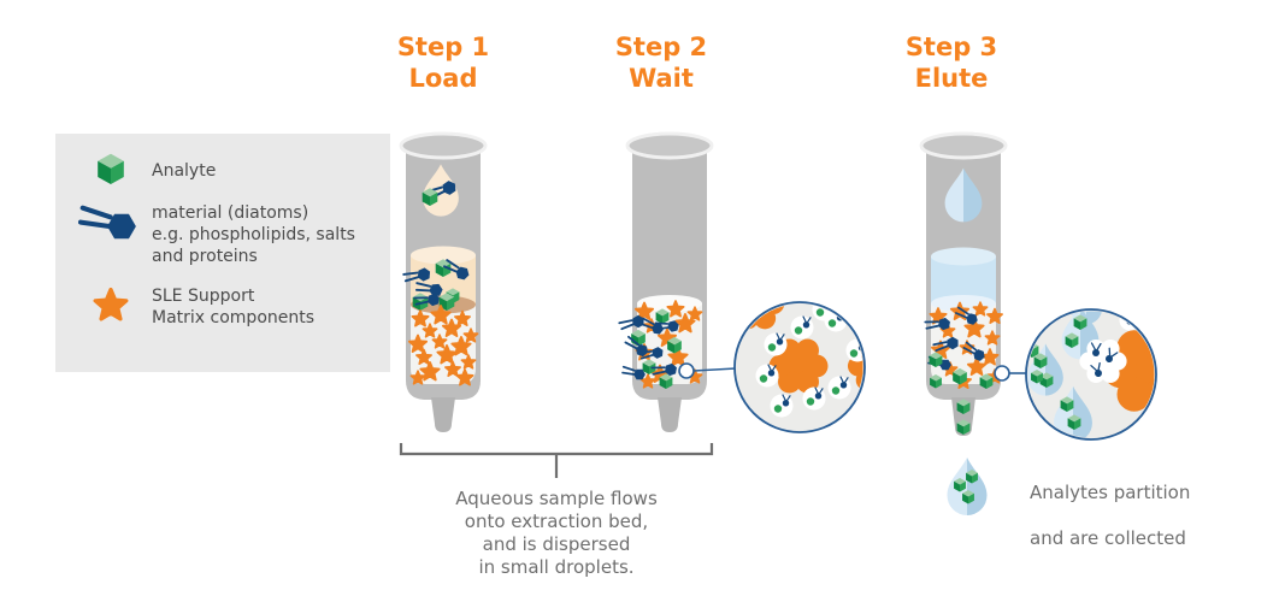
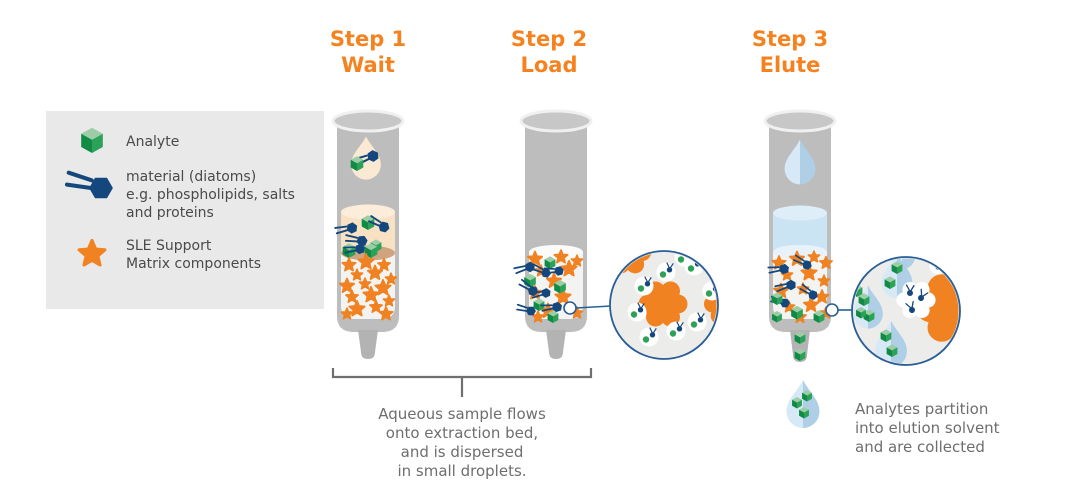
  Step 1
- Load
+ Wait
  Step 2
- Wait
+ Load
  Step 3
  Elute
  Analyte
  material (diatoms)
  e.g. phospholipids, salts
  and proteins
  SLE Support
  Matrix components
  Aqueous sample flows
  onto extraction bed,
  and is dispersed
  in small droplets.
  Analytes partition
+ into elution solvent
  and are collected
